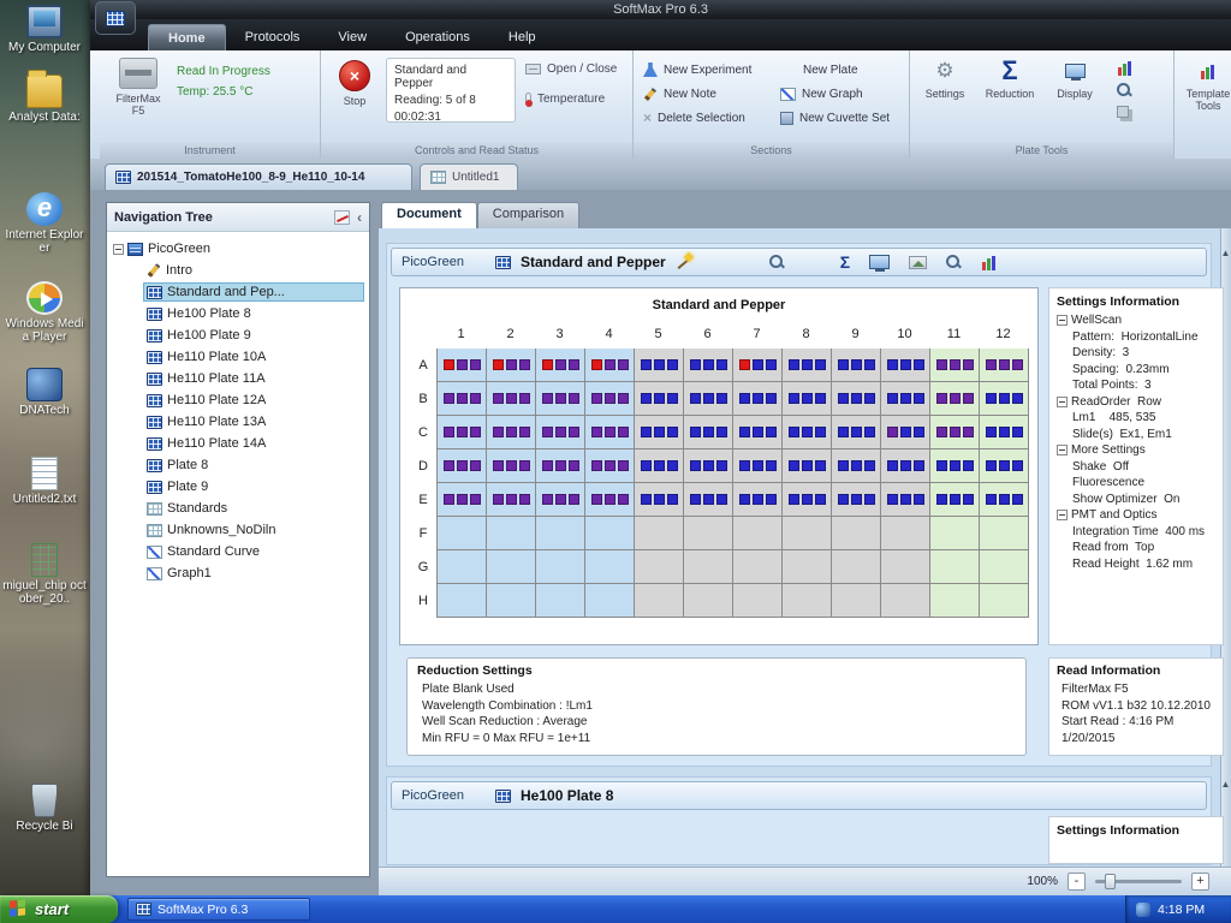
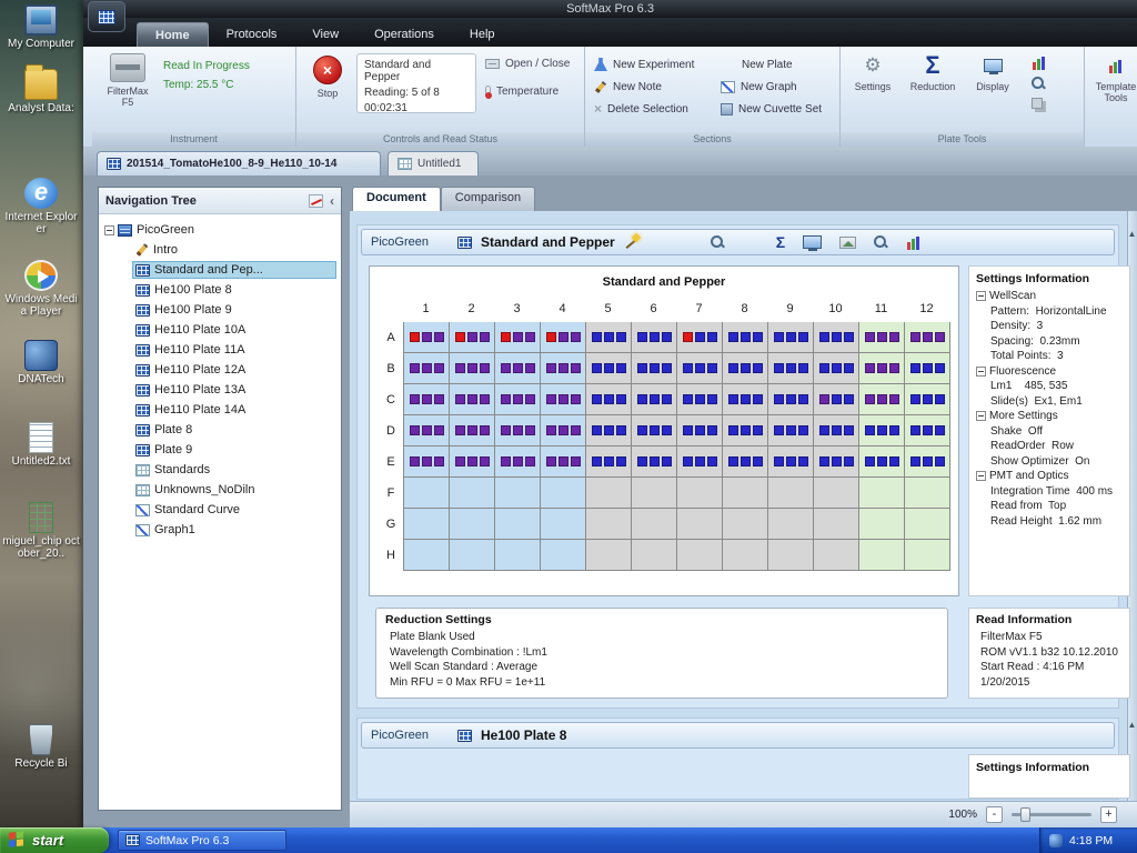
  My Computer
  Analyst Data:
  Internet Explorer
  Windows Media Player
  DNATech
  Untitled2.txt
  miguel_chip october_20..
  Recycle Bi
  SoftMax Pro 6.3
  Home
  Protocols
  View
  Operations
  Help
  FilterMax F5
  Read In Progress
  Temp: 25.5 °C
  Instrument
  ×
  Stop
  Standard and Pepper
  Reading: 5 of 8
  00:02:31
  Open / Close
  Temperature
  Controls and Read Status
  New Experiment
  New Note
  ×
  Delete Selection
  New Plate
  New Graph
  New Cuvette Set
  Sections
  ⚙
  Settings
  Σ
  Reduction
  Display
  Plate Tools
  Template Tools
  201514_TomatoHe100_8-9_He110_10-14
  Untitled1
  Navigation Tree
  ‹
  PicoGreen
  Intro
  Standard and Pep...
  He100 Plate 8
  He100 Plate 9
  He110 Plate 10A
  He110 Plate 11A
  He110 Plate 12A
  He110 Plate 13A
  He110 Plate 14A
  Plate 8
  Plate 9
  Standards
  Unknowns_NoDiln
  Standard Curve
  Graph1
  Document
  Comparison
  ▲
  ▲
  PicoGreen
  Standard and Pepper
  Σ
  Standard and Pepper
  1
  2
  3
  4
  5
  6
  7
  8
  9
  10
  11
  12
  A
  B
  C
  D
  E
  F
  G
  H
  Settings Information
  WellScan
  Pattern: HorizontalLine
  Density: 3
  Spacing: 0.23mm
  Total Points: 3
- ReadOrder Row
+ Fluorescence
  Lm1 485, 535
  Slide(s) Ex1, Em1
  More Settings
  Shake Off
- Fluorescence
+ ReadOrder Row
  Show Optimizer On
  PMT and Optics
  Integration Time 400 ms
  Read from Top
  Read Height 1.62 mm
  Reduction Settings
  Plate Blank Used
  Wavelength Combination : !Lm1
- Well Scan Reduction : Average
+ Well Scan Standard : Average
  Min RFU = 0 Max RFU = 1e+11
  Read Information
  FilterMax F5
  ROM vV1.1 b32 10.12.2010
  Start Read : 4:16 PM
  1/20/2015
  PicoGreen
  He100 Plate 8
  Settings Information
  100%
  -
  +
  start
  SoftMax Pro 6.3
  4:18 PM
